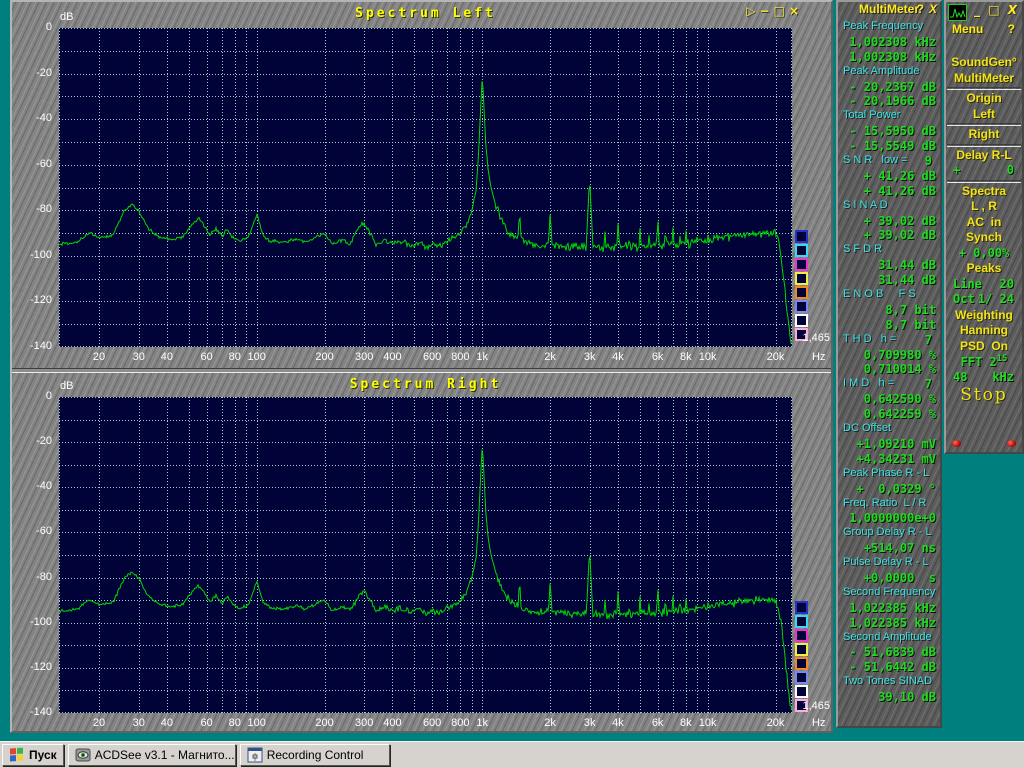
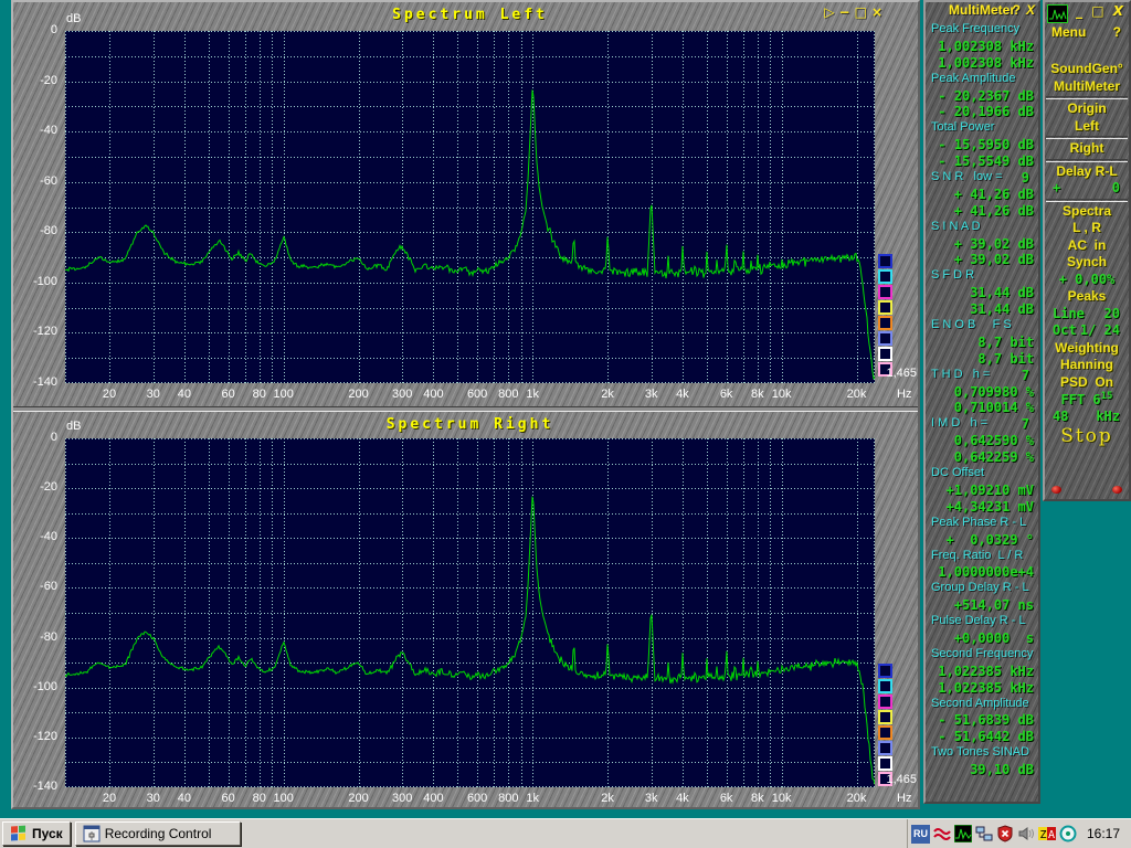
  ▷−□×
  Spectrum Left
  dB
  0
  -20
  -40
  -60
  -80
  -100
  -120
  -140
  20
  30
  40
  60
  80
  100
  200
  300
  400
  600
  800
  1k
  2k
  3k
  4k
  6k
  8k
  10k
  20k
  Hz
  1,465
  Spectrum Right
  dB
  0
  -20
  -40
  -60
  -80
  -100
  -120
  -140
  20
  30
  40
  60
  80
  100
  200
  300
  400
  600
  800
  1k
  2k
  3k
  4k
  6k
  8k
  10k
  20k
  Hz
  1,465
  MultiMeter
  ?
  X
  Peak Frequency
  1,002308 kHz
  1,002308 kHz
  Peak Amplitude
  - 20,2367 dB
  - 20,1966 dB
  Total Power
  - 15,5950 dB
  - 15,5549 dB
  S N R low =
  9
  + 41,26 dB
  + 41,26 dB
  S I N A D
  + 39,02 dB
  + 39,02 dB
  S F D R
  31,44 dB
  31,44 dB
  E N O B F S
  8,7 bit
  8,7 bit
  T H D h =
  7
  0,709980 %
  0,710014 %
  I M D h =
  7
  0,642590 %
  0,642259 %
  DC Offset
  +1,09210 mV
  +4,34231 mV
  Peak Phase R - L
  + 0,0329 °
  Freq. Ratio L / R
- 1,0000000e+0
+ 1,0000000e+4
  Group Delay R - L
  +514,07 ns
  Pulse Delay R - L
  +0,0000 s
  Second Frequency
  1,022385 kHz
  1,022385 kHz
  Second Amplitude
  - 51,6839 dB
  - 51,6442 dB
  Two Tones SINAD
  39,10 dB
  _ □ X
  Menu
  ?
  SoundGen°
  MultiMeter
  Origin
  Left
  Right
  Delay R-L
  +
  0
  Spectra
  L , R
  AC in
  Synch
  + 0,00%
  Peaks
  Line
  20
  Oct
  1/ 24
  Weighting
  Hanning
  PSD On
- FFT 215
+ FFT 615
  48
  kHz
  Stop
  Пуск
- ACDSee v3.1 - Магнито...
  Recording Control
+ RU
+ Z
+ A
+ 16:17
